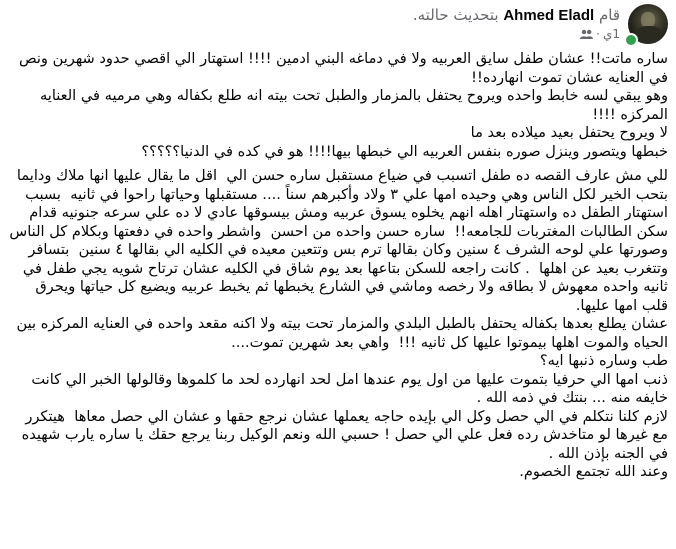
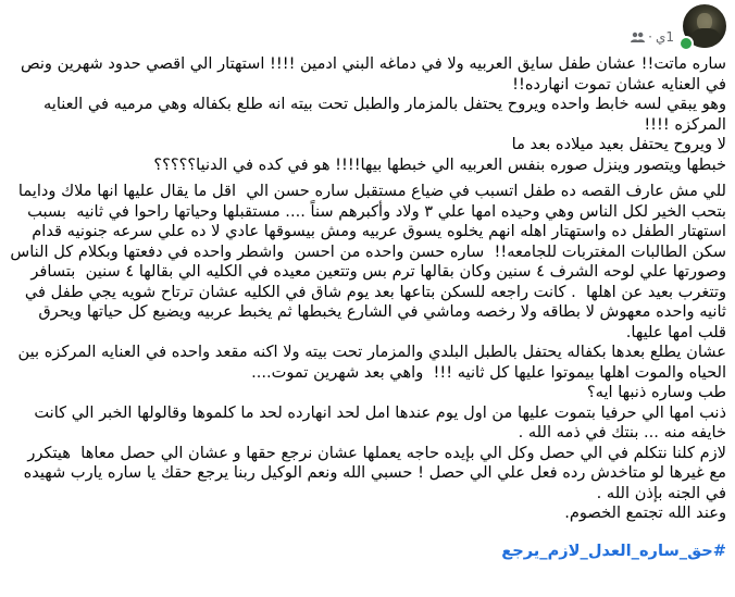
- قام Ahmed Eladl بتحديث حالته.
  1ي
  ·
  ساره ماتت!! عشان طفل سايق العربيه ولا في دماغه البني ادمين !!!! استهتار الي اقصي حدود شهرين ونص في العنايه عشان تموت انهارده!!
  وهو يبقي لسه خابط واحده ويروح يحتفل بالمزمار والطبل تحت بيته انه طلع بكفاله وهي مرميه في العنايه المركزه !!!!
  لا ويروح يحتفل بعيد ميلاده بعد ما
  خبطها ويتصور وينزل صوره بنفس العربيه الي خبطها بيها!!!! هو في كده في الدنيا؟؟؟؟؟
  للي مش عارف القصه ده طفل اتسبب في ضياع مستقبل ساره حسن الي اقل ما يقال عليها انها ملاك ودايما بتحب الخير لكل الناس وهي وحيده امها علي ٣ ولاد وأكبرهم سناً .... مستقبلها وحياتها راحوا في ثانيه بسبب استهتار الطفل ده واستهتار اهله انهم يخلوه يسوق عربيه ومش بيسوقها عادي لا ده علي سرعه جنونيه قدام سكن الطالبات المغتربات للجامعه!! ساره حسن واحده من احسن واشطر واحده في دفعتها وبكلام كل الناس وصورتها علي لوحه الشرف ٤ سنين وكان بقالها ترم بس وتتعين معيده في الكليه الي بقالها ٤ سنين بتسافر وتتغرب بعيد عن اهلها . كانت راجعه للسكن بتاعها بعد يوم شاق في الكليه عشان ترتاح شويه يجي طفل في ثانيه واحده معهوش لا بطاقه ولا رخصه وماشي في الشارع يخبطها ثم يخبط عربيه ويضيع كل حياتها ويحرق قلب امها عليها.
  عشان يطلع بعدها بكفاله يحتفل بالطبل البلدي والمزمار تحت بيته ولا اكنه مقعد واحده في العنايه المركزه بين الحياه والموت اهلها بيموتوا عليها كل ثانيه !!! واهي بعد شهرين تموت....
  طب وساره ذنبها ايه؟
  ذنب امها الي حرفيا بتموت عليها من اول يوم عندها امل لحد انهارده لحد ما كلموها وقالولها الخبر الي كانت خايفه منه ... بنتك في ذمه الله .
  لازم كلنا نتكلم في الي حصل وكل الي بإيده حاجه يعملها عشان نرجع حقها و عشان الي حصل معاها هيتكرر مع غيرها لو متاخدش رده فعل علي الي حصل ! حسبي الله ونعم الوكيل ربنا يرجع حقك يا ساره يارب شهيده في الجنه بإذن الله .
  وعند الله تجتمع الخصوم.
+ #حق_ساره_العدل_لازم_يرجع
